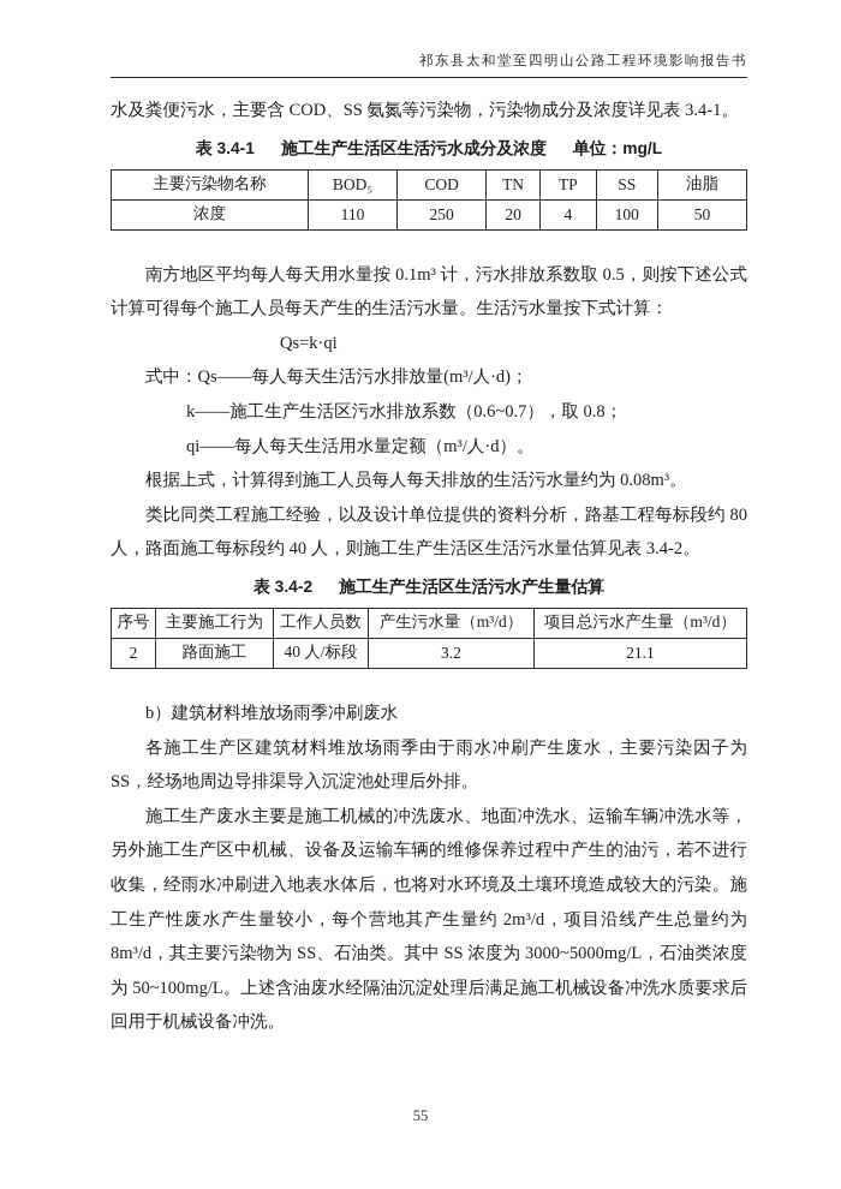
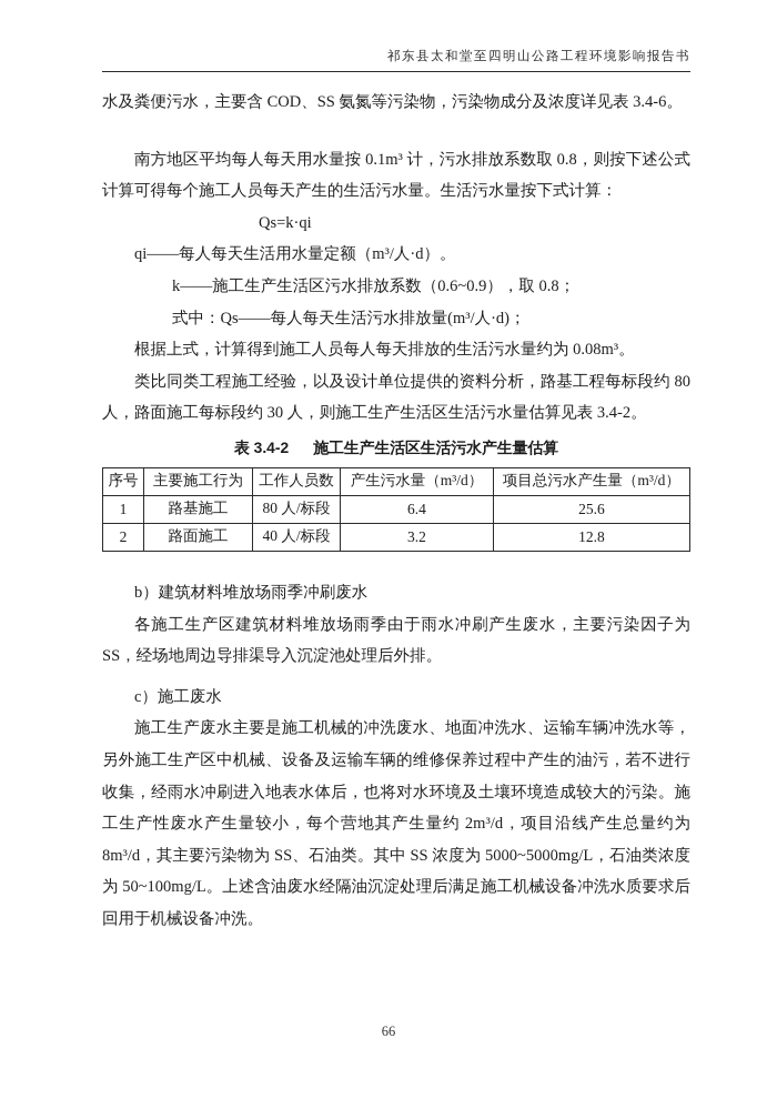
  祁东县太和堂至四明山公路工程环境影响报告书
- 水及粪便污水，主要含 COD、SS 氨氮等污染物，污染物成分及浓度详见表 3.4-1。
+ 水及粪便污水，主要含 COD、SS 氨氮等污染物，污染物成分及浓度详见表 3.4-6。
- 表 3.4-1 施工生产生活区生活污水成分及浓度 单位：mg/L
- 主要污染物名称	BOD₅	COD	TN	TP	SS	油脂
- 浓度	110	250	20	4	100	50
- 南方地区平均每人每天用水量按 0.1m³ 计，污水排放系数取 0.5，则按下述公式计算可得每个施工人员每天产生的生活污水量。生活污水量按下式计算：
+ 南方地区平均每人每天用水量按 0.1m³ 计，污水排放系数取 0.8，则按下述公式计算可得每个施工人员每天产生的生活污水量。生活污水量按下式计算：
  Qs=k·qi
- 式中：Qs——每人每天生活污水排放量(m³/人·d)；
+ qi——每人每天生活用水量定额（m³/人·d）。
- k——施工生产生活区污水排放系数（0.6~0.7），取 0.8；
+ k——施工生产生活区污水排放系数（0.6~0.9），取 0.8；
- qi——每人每天生活用水量定额（m³/人·d）。
+ 式中：Qs——每人每天生活污水排放量(m³/人·d)；
  根据上式，计算得到施工人员每人每天排放的生活污水量约为 0.08m³。
- 类比同类工程施工经验，以及设计单位提供的资料分析，路基工程每标段约 80 人，路面施工每标段约 40 人，则施工生产生活区生活污水量估算见表 3.4-2。
+ 类比同类工程施工经验，以及设计单位提供的资料分析，路基工程每标段约 80 人，路面施工每标段约 30 人，则施工生产生活区生活污水量估算见表 3.4-2。
  表 3.4-2 施工生产生活区生活污水产生量估算
  序号	主要施工行为	工作人员数	产生污水量（m³/d）	项目总污水产生量（m³/d）
+ 1	路基施工	80 人/标段	6.4	25.6
- 2	路面施工	40 人/标段	3.2	21.1
+ 2	路面施工	40 人/标段	3.2	12.8
  b）建筑材料堆放场雨季冲刷废水
  各施工生产区建筑材料堆放场雨季由于雨水冲刷产生废水，主要污染因子为 SS，经场地周边导排渠导入沉淀池处理后外排。
+ c）施工废水
- 施工生产废水主要是施工机械的冲洗废水、地面冲洗水、运输车辆冲洗水等，另外施工生产区中机械、设备及运输车辆的维修保养过程中产生的油污，若不进行收集，经雨水冲刷进入地表水体后，也将对水环境及土壤环境造成较大的污染。施工生产性废水产生量较小，每个营地其产生量约 2m³/d，项目沿线产生总量约为 8m³/d，其主要污染物为 SS、石油类。其中 SS 浓度为 3000~5000mg/L，石油类浓度为 50~100mg/L。上述含油废水经隔油沉淀处理后满足施工机械设备冲洗水质要求后回用于机械设备冲洗。
+ 施工生产废水主要是施工机械的冲洗废水、地面冲洗水、运输车辆冲洗水等，另外施工生产区中机械、设备及运输车辆的维修保养过程中产生的油污，若不进行收集，经雨水冲刷进入地表水体后，也将对水环境及土壤环境造成较大的污染。施工生产性废水产生量较小，每个营地其产生量约 2m³/d，项目沿线产生总量约为 8m³/d，其主要污染物为 SS、石油类。其中 SS 浓度为 5000~5000mg/L，石油类浓度为 50~100mg/L。上述含油废水经隔油沉淀处理后满足施工机械设备冲洗水质要求后回用于机械设备冲洗。
- 55
+ 66
